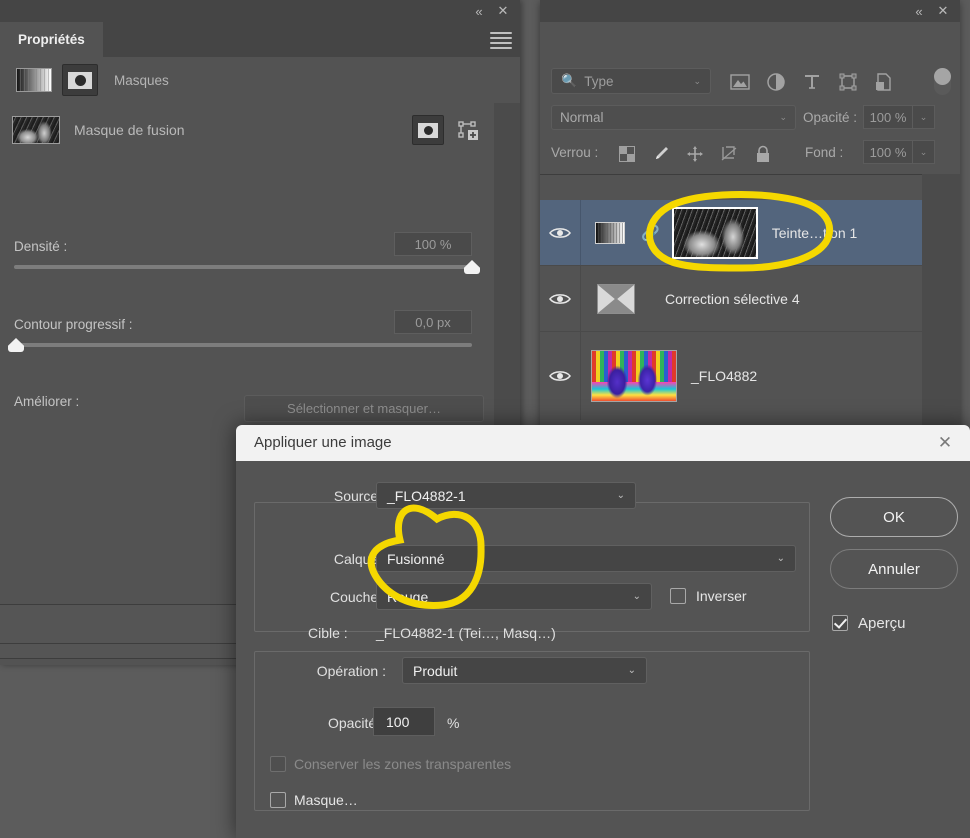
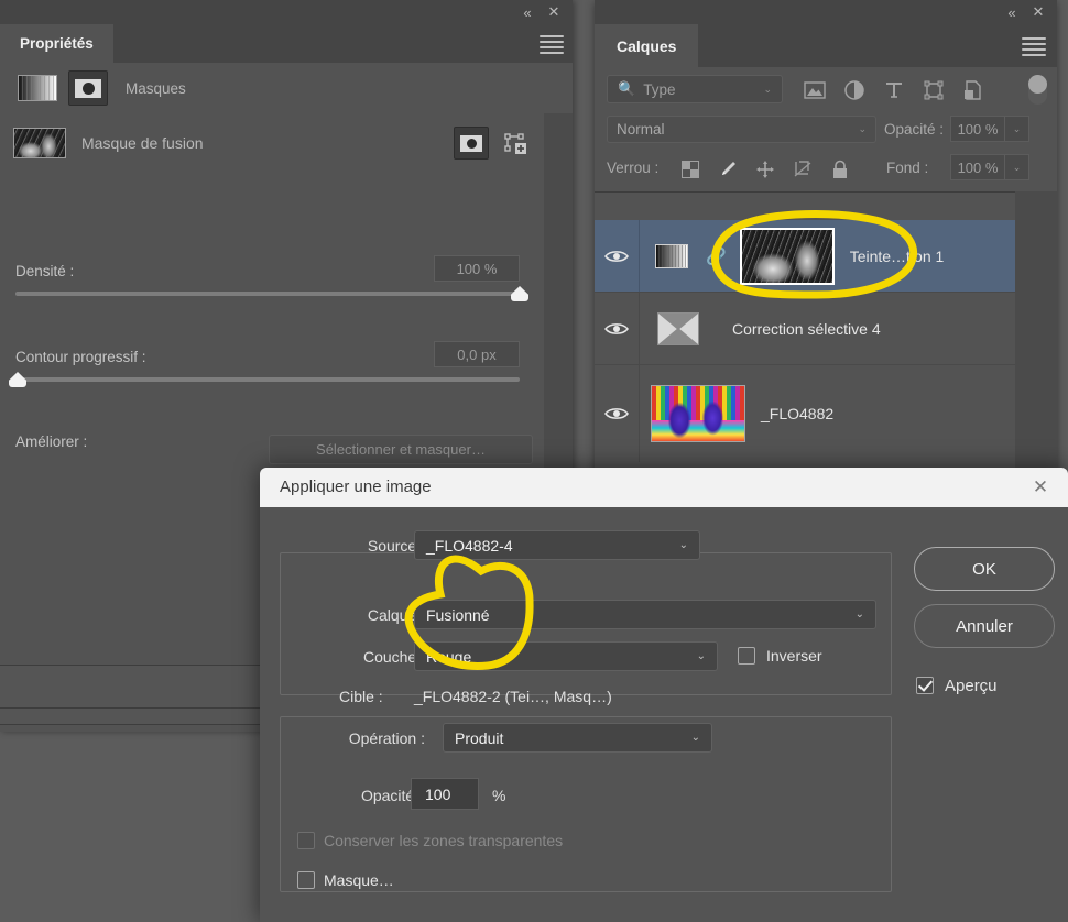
  «
  ✕
  Propriétés
  Masques
  Masque de fusion
  Densité :
  100 %
  Contour progressif :
  0,0 px
  Améliorer :
  Sélectionner et masquer…
  «
  ✕
+ Calques
  🔍
  Type
  ⌄
  Normal
  ⌄
  Opacité :
  100 %
  ⌄
  Verrou :
  Fond :
  100 %
  ⌄
  Teinte…ton 1
  Correction sélective 4
  _FLO4882
  Appliquer une image
  ✕
  Source
- _FLO4882-1
+ _FLO4882-4
  ⌄
  Calqu
  Fusionné
  ⌄
  Couche
  ⌄
  Inverser
  Cible :
- _FLO4882-1 (Tei…, Masq…)
+ _FLO4882-2 (Tei…, Masq…)
  Opération :
  Produit
  ⌄
  Opacit
  100
  %
  Conserver les zones transparentes
  Masque…
  OK
  Annuler
  Aperçu
